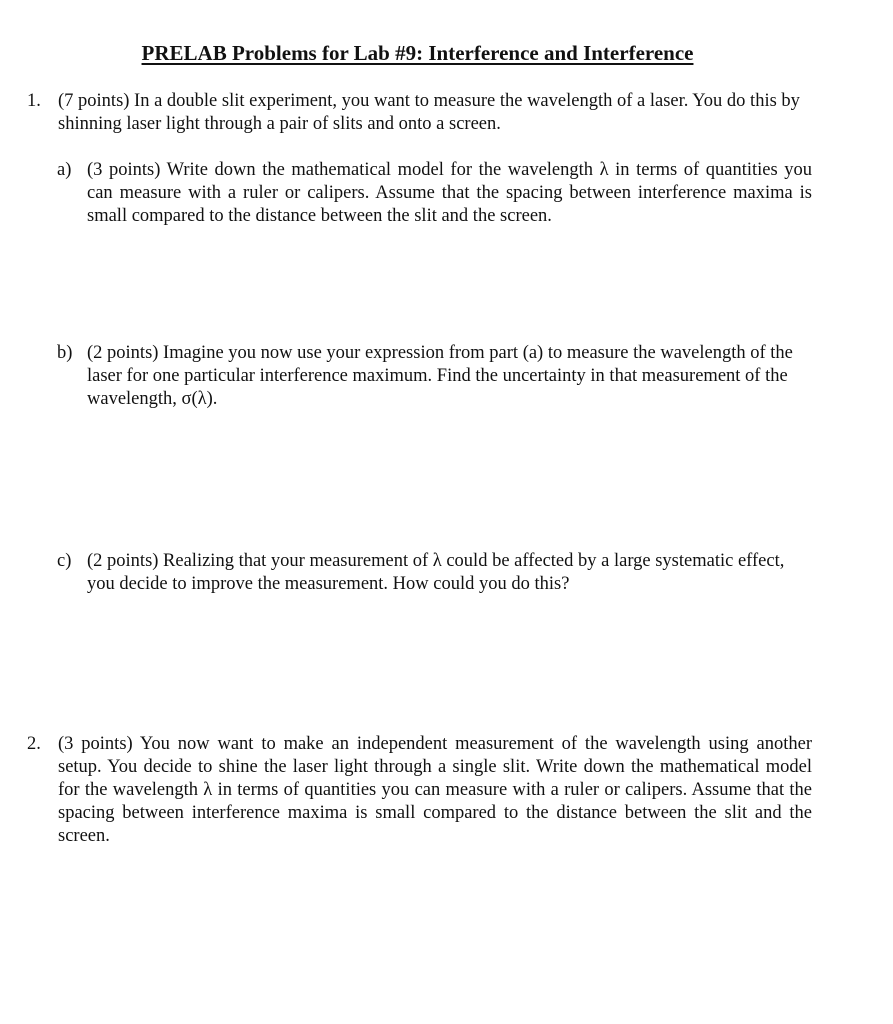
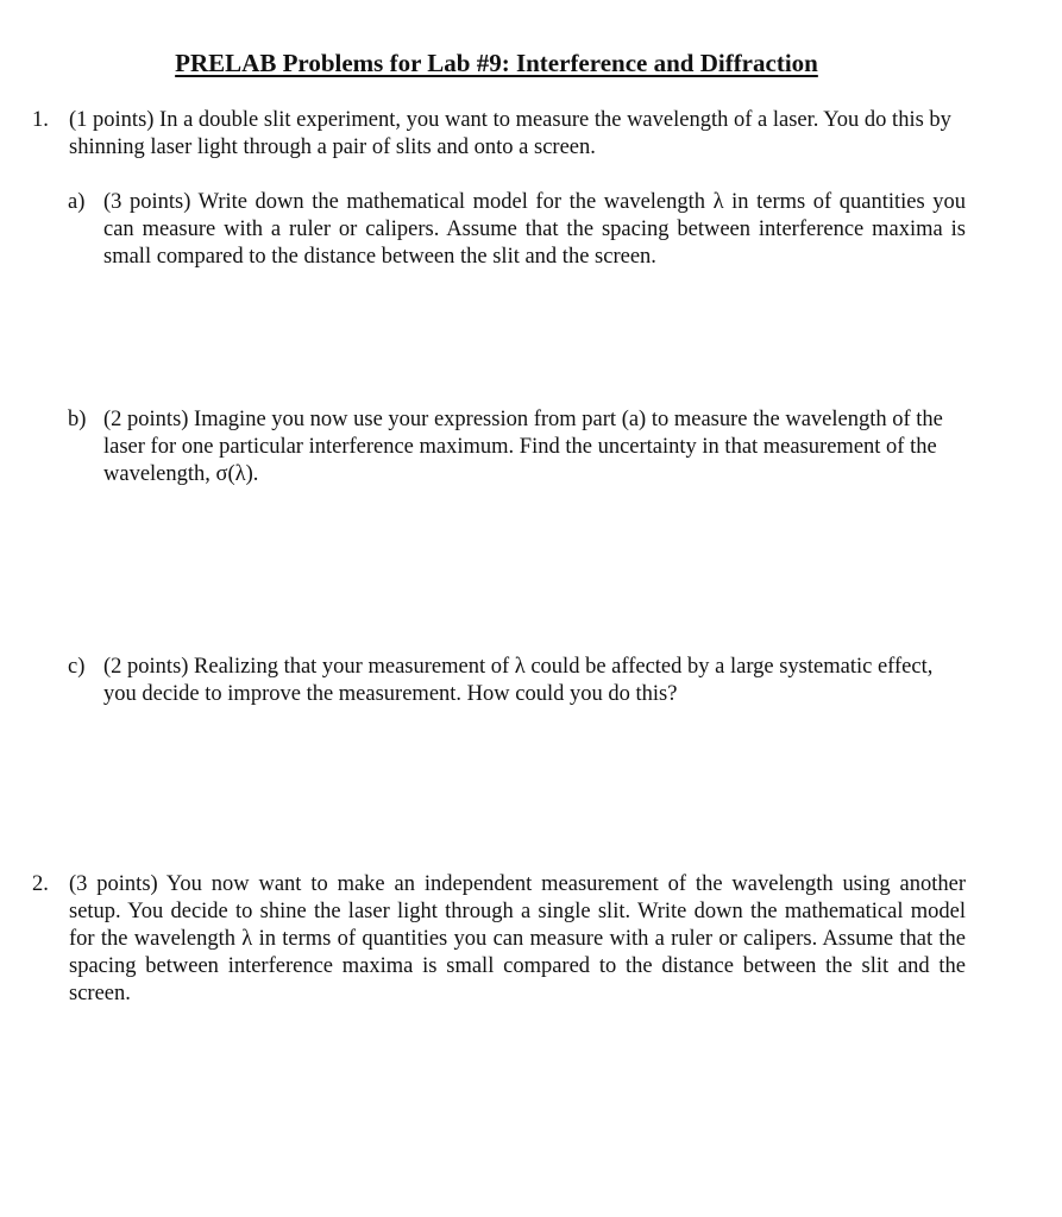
- PRELAB Problems for Lab #9: Interference and Interference
+ PRELAB Problems for Lab #9: Interference and Diffraction
  1.
- (7 points) In a double slit experiment, you want to measure the wavelength of a laser. You do this by shinning laser light through a pair of slits and onto a screen.
+ (1 points) In a double slit experiment, you want to measure the wavelength of a laser. You do this by shinning laser light through a pair of slits and onto a screen.
  a)
  (3 points) Write down the mathematical model for the wavelength λ in terms of quantities you can measure with a ruler or calipers. Assume that the spacing between interference maxima is small compared to the distance between the slit and the screen.
  b)
  (2 points) Imagine you now use your expression from part (a) to measure the wavelength of the laser for one particular interference maximum. Find the uncertainty in that measurement of the wavelength, σ(λ).
  c)
  (2 points) Realizing that your measurement of λ could be affected by a large systematic effect, you decide to improve the measurement. How could you do this?
  2.
  (3 points) You now want to make an independent measurement of the wavelength using another setup. You decide to shine the laser light through a single slit. Write down the mathematical model for the wavelength λ in terms of quantities you can measure with a ruler or calipers. Assume that the spacing between interference maxima is small compared to the distance between the slit and the screen.
